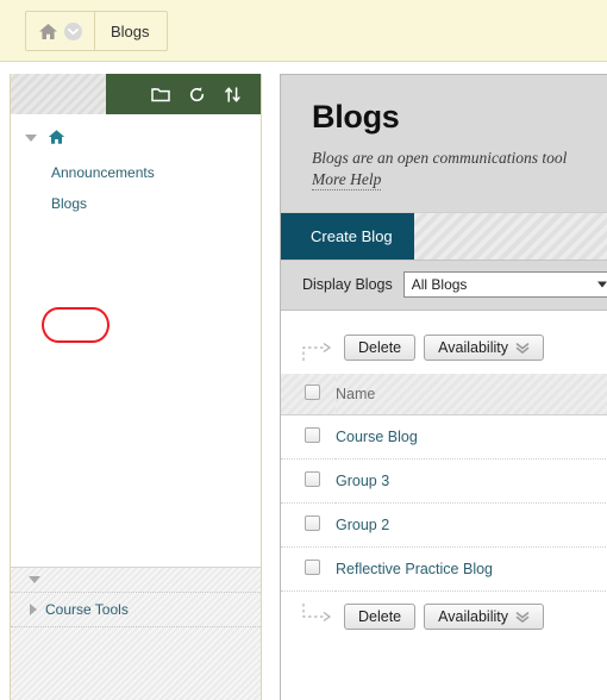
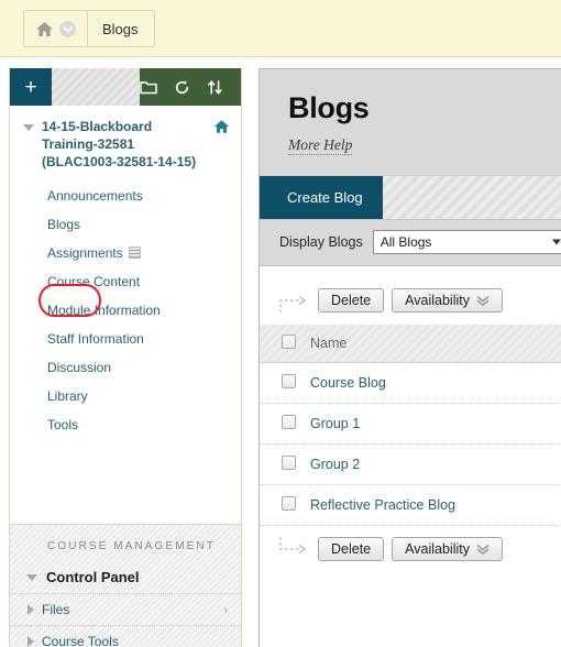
  Blogs
+ +
+ 14-15-Blackboard Training-32581 (BLAC1003-32581-14-15)
  Announcements
  Blogs
+ Assignments
+ Course Content
+ Module Information
+ Staff Information
+ Discussion
+ Library
+ Tools
+ COURSE MANAGEMENT
+ Control Panel
+ Files
+ ›
  Course Tools
  Blogs
- Blogs are an open communications tool
  More Help
  Create Blog
  Display Blogs
  All Blogs
  Delete
  Availability
  	Name
  	Course Blog
- 	Group 3
+ 	Group 1
  	Group 2
  	Reflective Practice Blog
  Delete
  Availability
